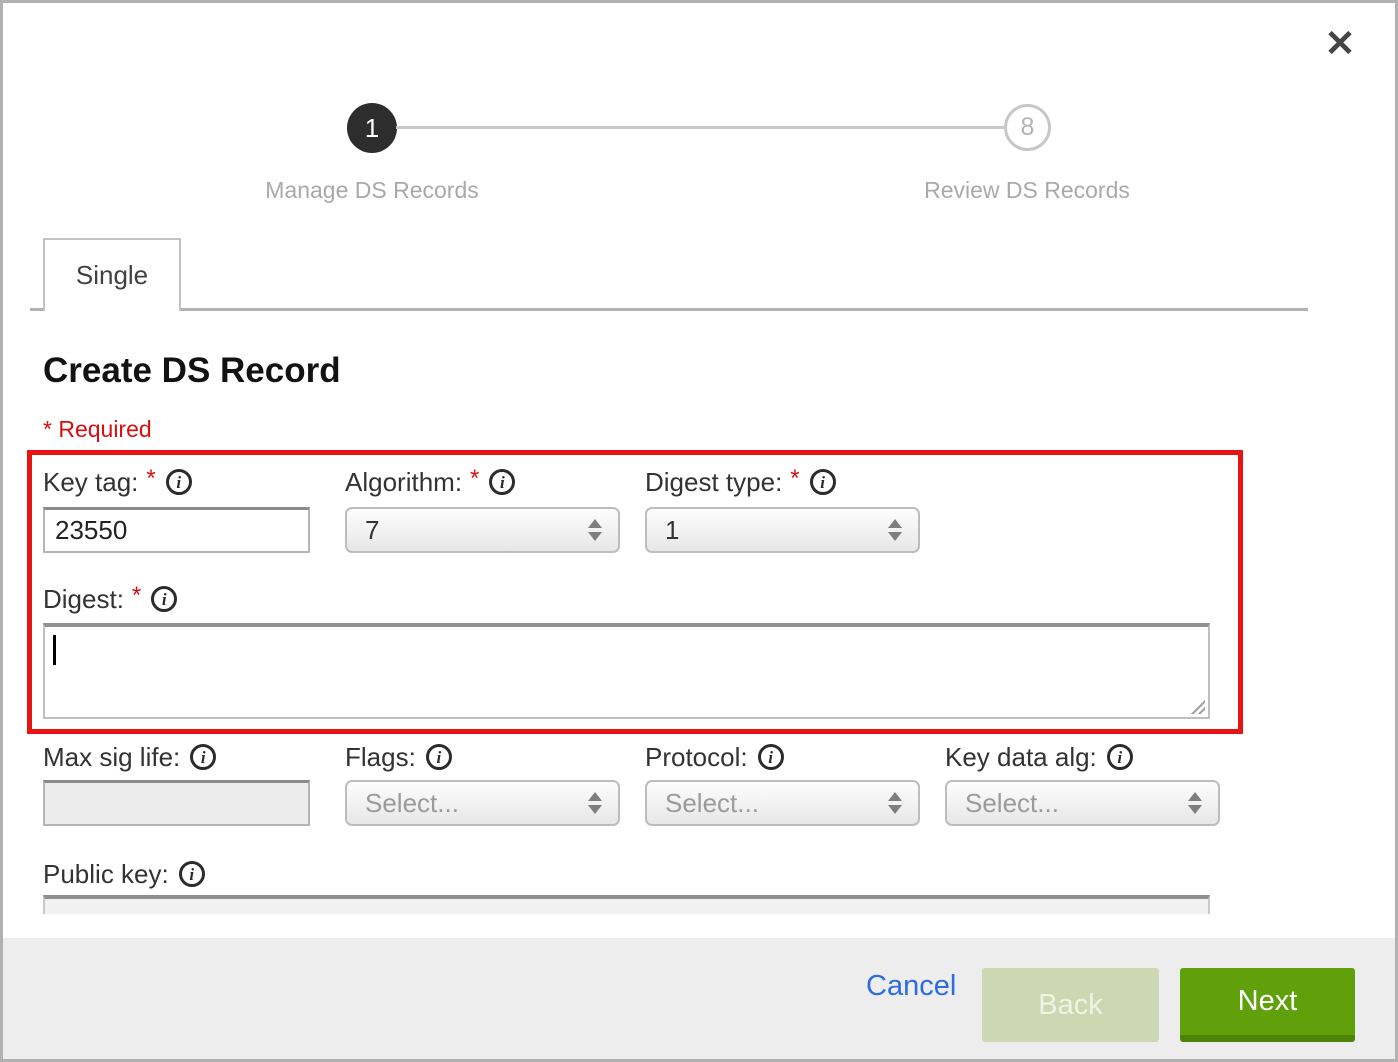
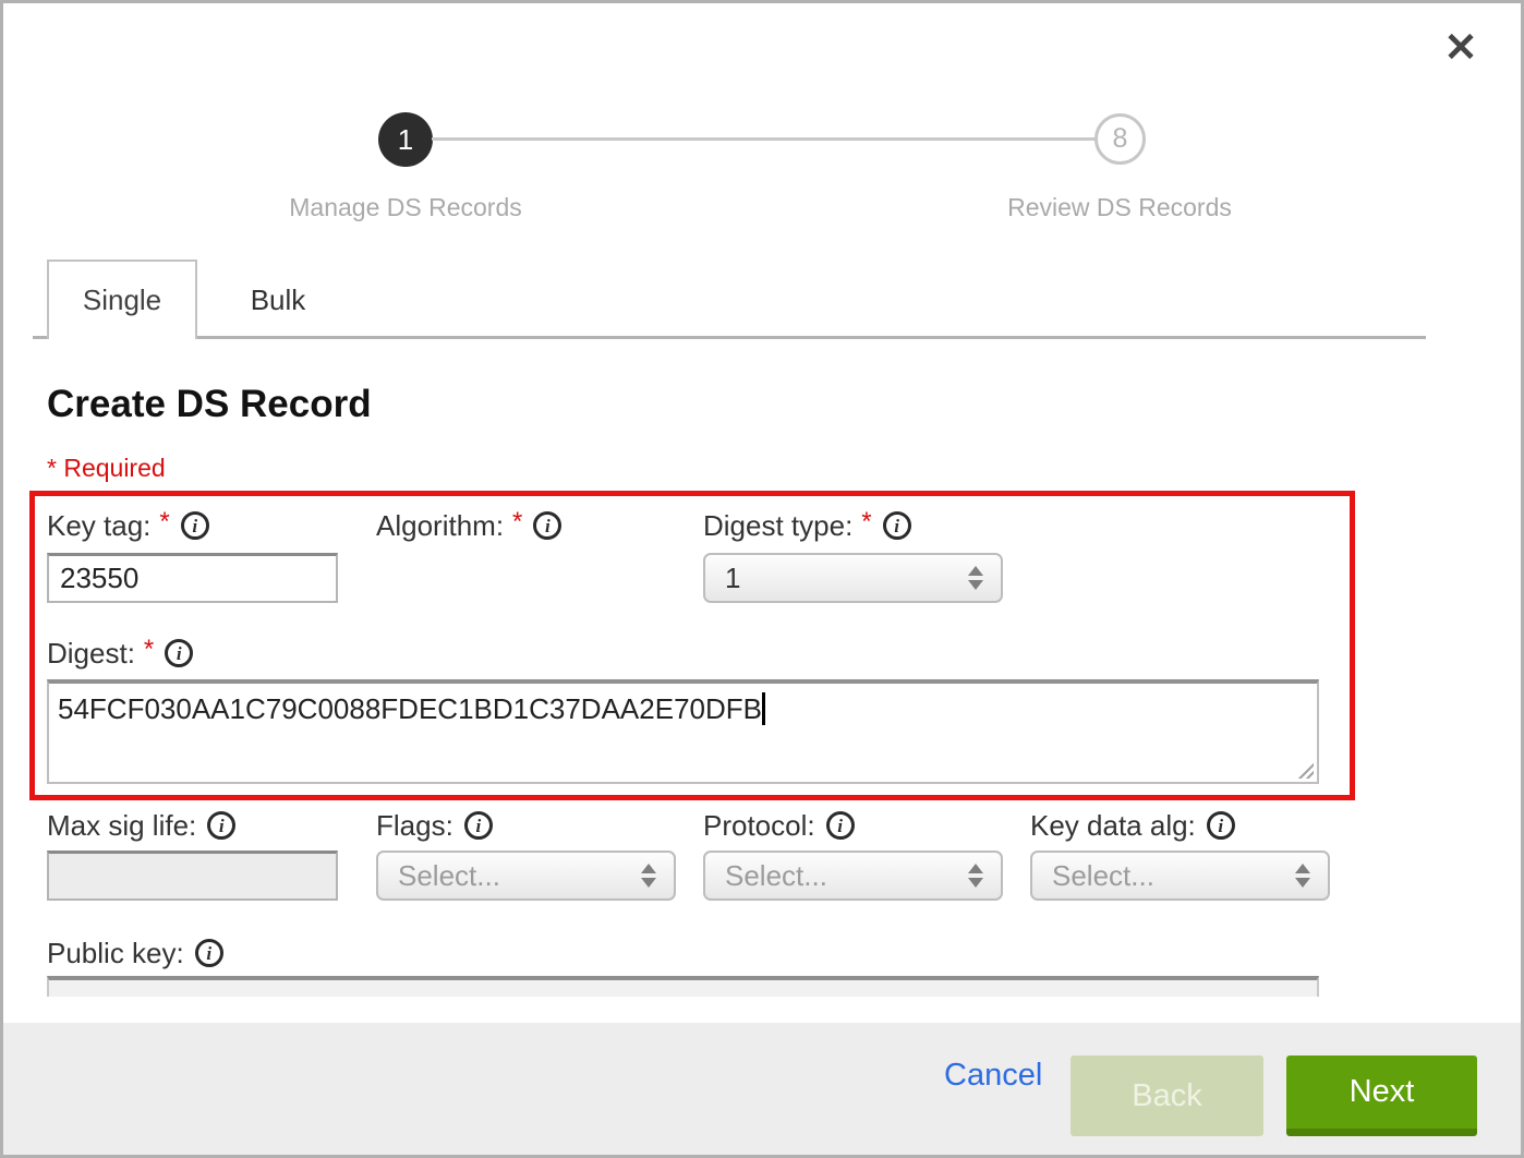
  ✕
  1
  8
  Manage DS Records
  Review DS Records
  Single
+ Bulk
  Create DS Record
  * Required
  Key tag:
  *
  i
  Algorithm:
  *
  i
  Digest type:
  *
  i
  23550
- 7
  1
  Digest:
  *
  i
+ 54FCF030AA1C79C0088FDEC1BD1C37DAA2E70DFB
  Max sig life:
  i
  Flags:
  i
  Protocol:
  i
  Key data alg:
  i
  Select...
  Select...
  Select...
  Public key:
  i
  Cancel
  Back
  Next
